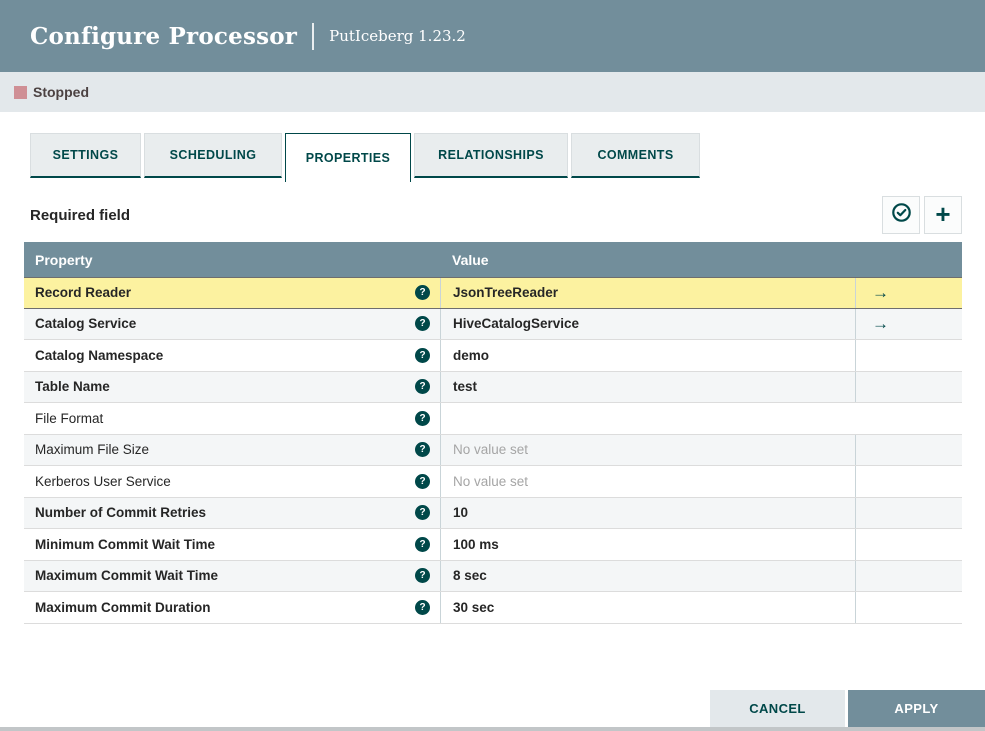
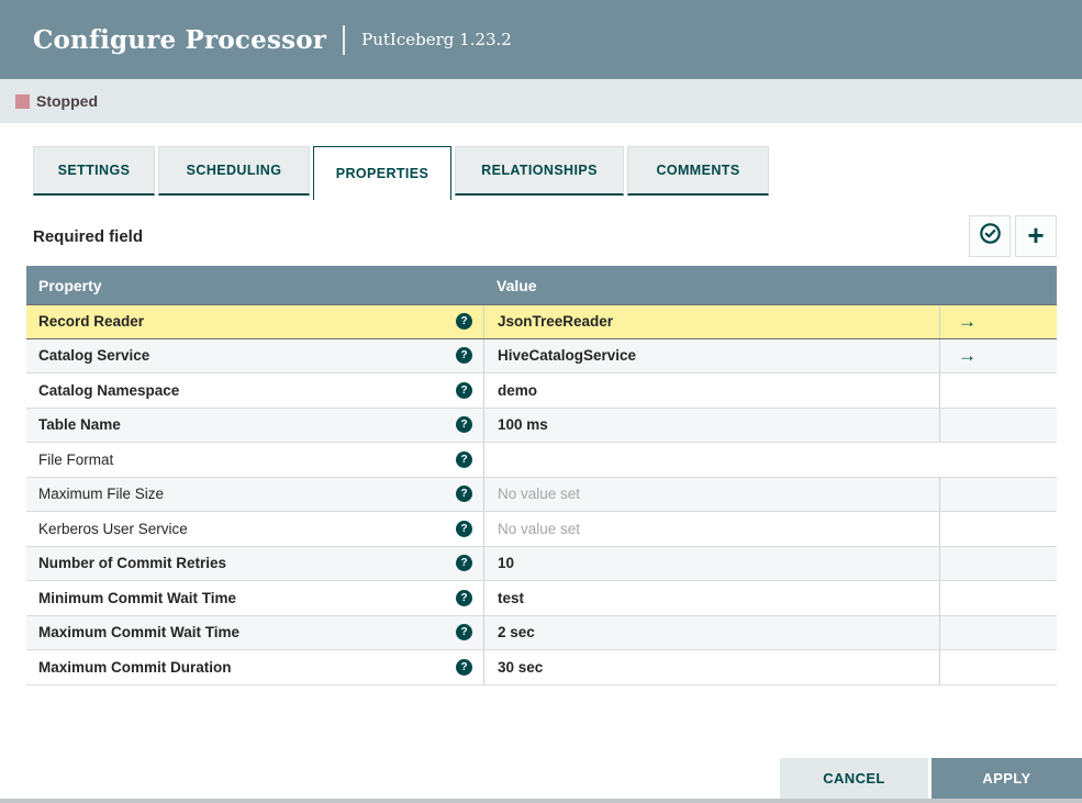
  Configure Processor
  PutIceberg 1.23.2
  Stopped
  SETTINGS
  SCHEDULING
  PROPERTIES
  RELATIONSHIPS
  COMMENTS
  Required field
  +
  Property
  Value
  Record Reader
  ?
  JsonTreeReader
  →
  Catalog Service
  ?
  HiveCatalogService
  →
  Catalog Namespace
  ?
  demo
  Table Name
  ?
- test
+ 100 ms
  File Format
  ?
  Maximum File Size
  ?
  No value set
  Kerberos User Service
  ?
  No value set
  Number of Commit Retries
  ?
  10
  Minimum Commit Wait Time
  ?
- 100 ms
+ test
  Maximum Commit Wait Time
  ?
- 8 sec
+ 2 sec
  Maximum Commit Duration
  ?
  30 sec
  CANCEL
  APPLY
